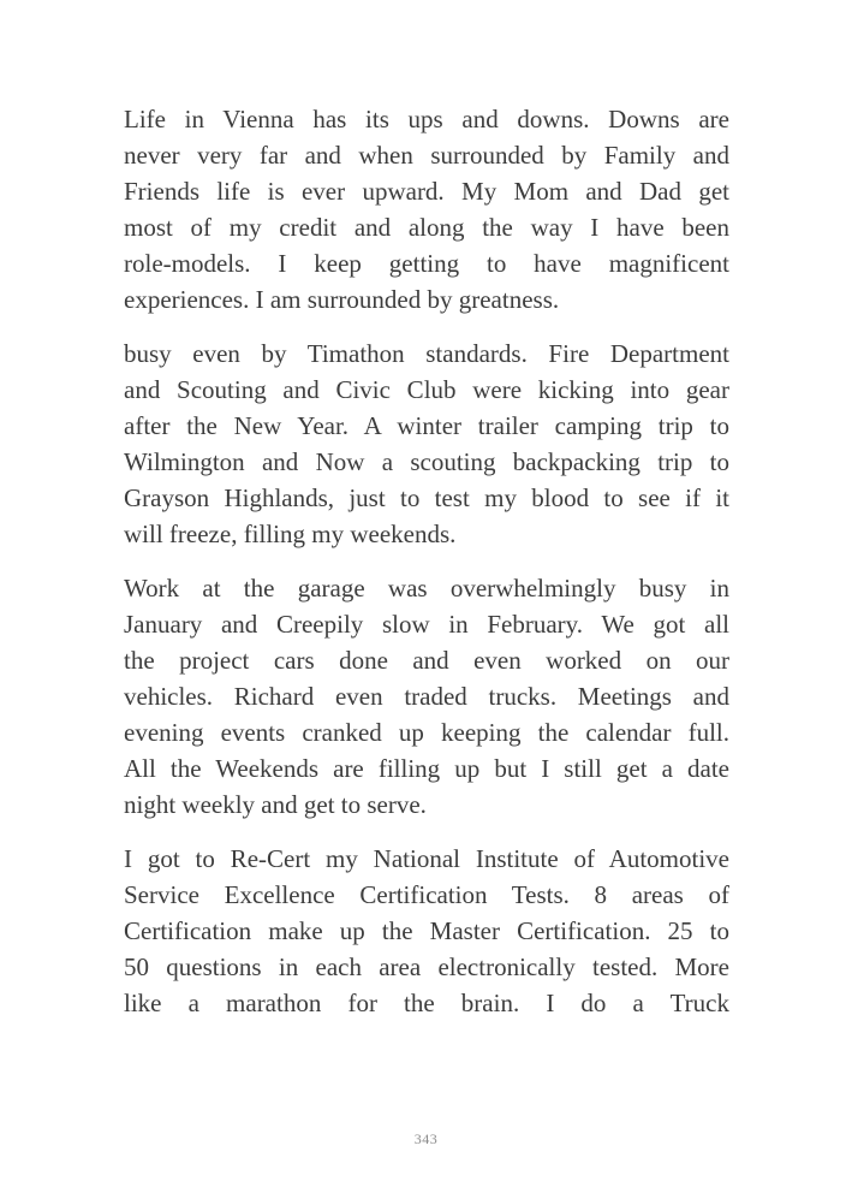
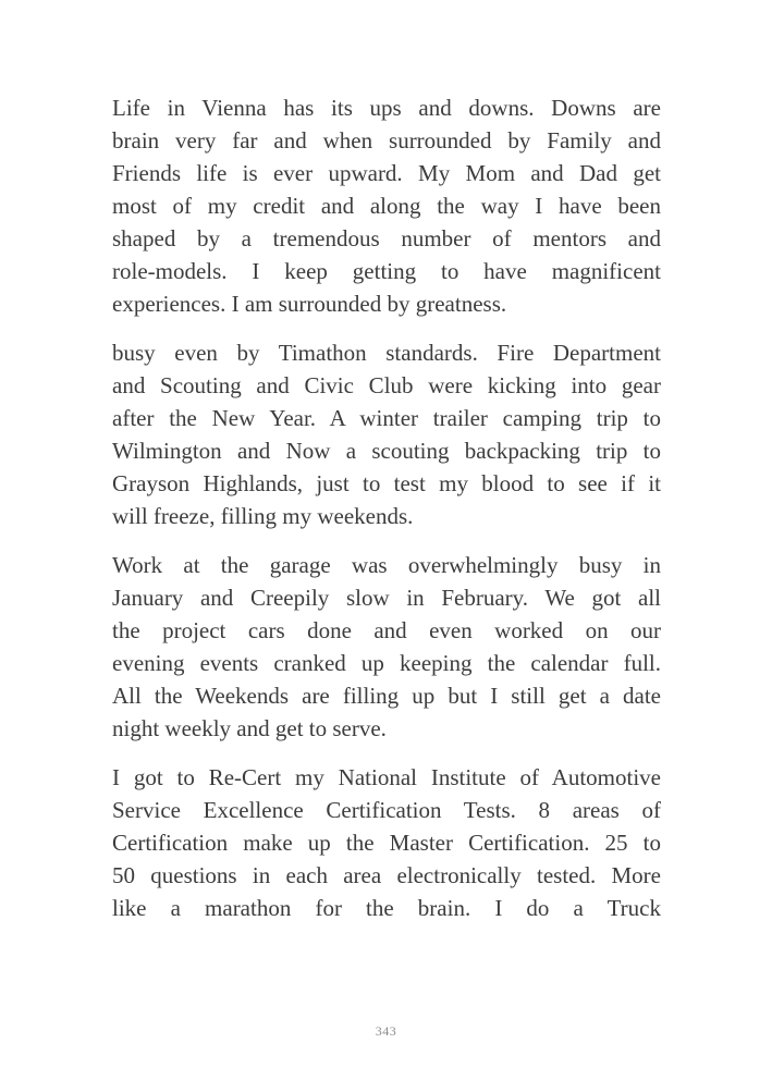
  Life in Vienna has its ups and downs. Downs are
- never very far and when surrounded by Family and
+ brain very far and when surrounded by Family and
  Friends life is ever upward. My Mom and Dad get
  most of my credit and along the way I have been
+ shaped by a tremendous number of mentors and
  role-models. I keep getting to have magnificent
  experiences. I am surrounded by greatness.
  busy even by Timathon standards. Fire Department
  and Scouting and Civic Club were kicking into gear
  after the New Year. A winter trailer camping trip to
  Wilmington and Now a scouting backpacking trip to
  Grayson Highlands, just to test my blood to see if it
  will freeze, filling my weekends.
  Work at the garage was overwhelmingly busy in
  January and Creepily slow in February. We got all
  the project cars done and even worked on our
- vehicles. Richard even traded trucks. Meetings and
  evening events cranked up keeping the calendar full.
  All the Weekends are filling up but I still get a date
  night weekly and get to serve.
  I got to Re-Cert my National Institute of Automotive
  Service Excellence Certification Tests. 8 areas of
  Certification make up the Master Certification. 25 to
  50 questions in each area electronically tested. More
  like a marathon for the brain. I do a Truck
  343
